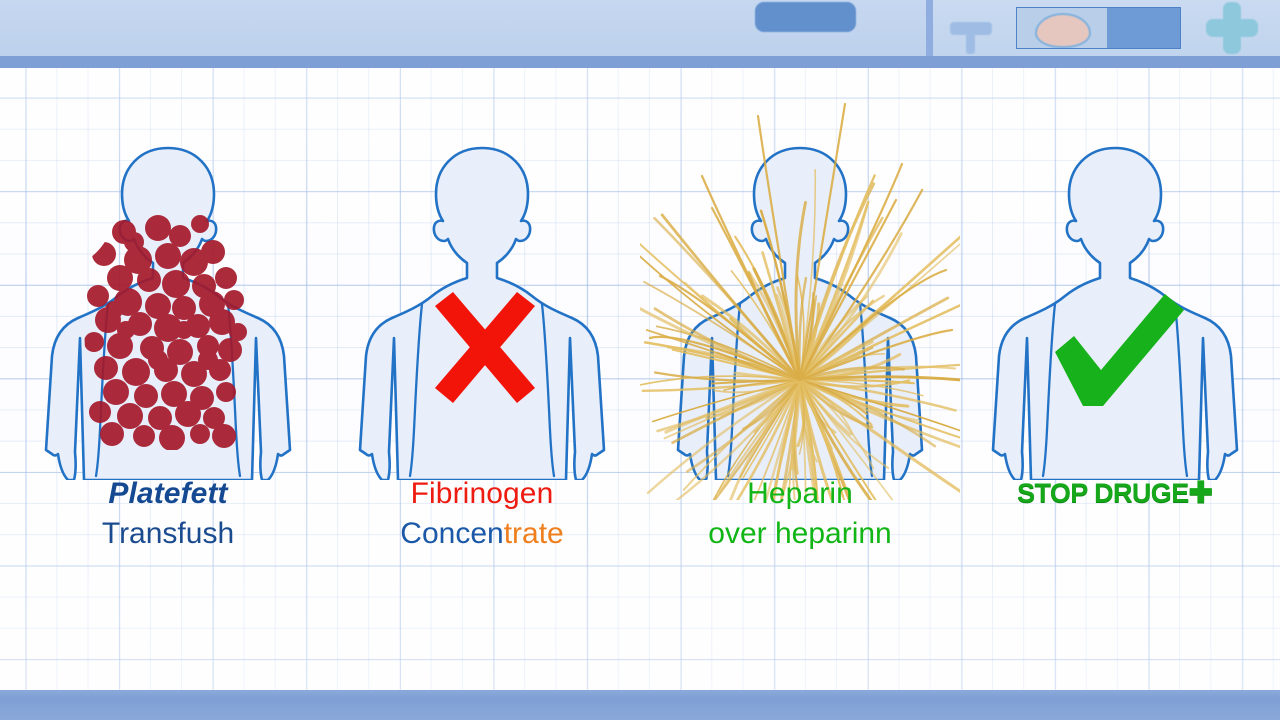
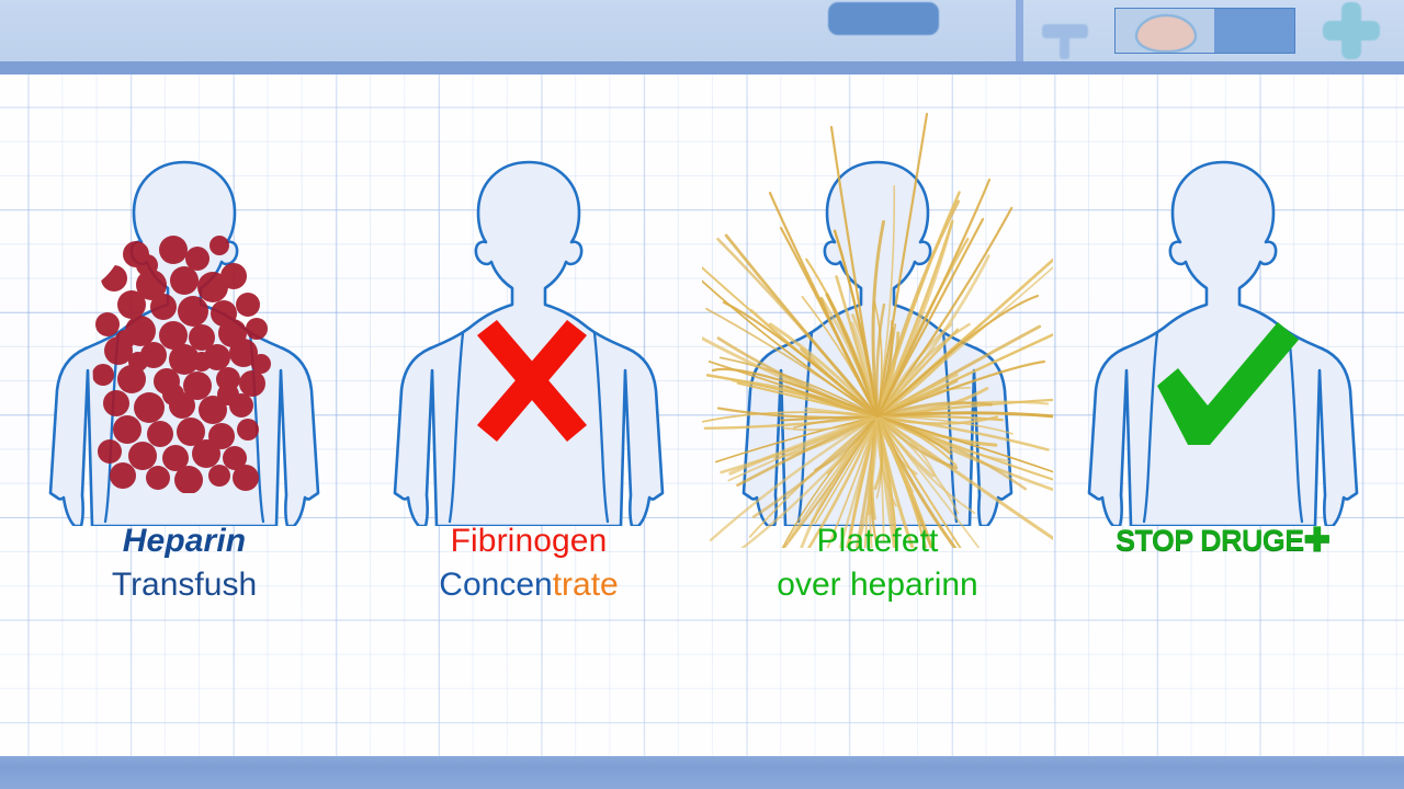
- Platefett
+ Heparin
  Transfush
  Fibrinogen
  Concentrate
- Heparin
+ Platefett
  over heparinn
  STOP DRUGE✚
